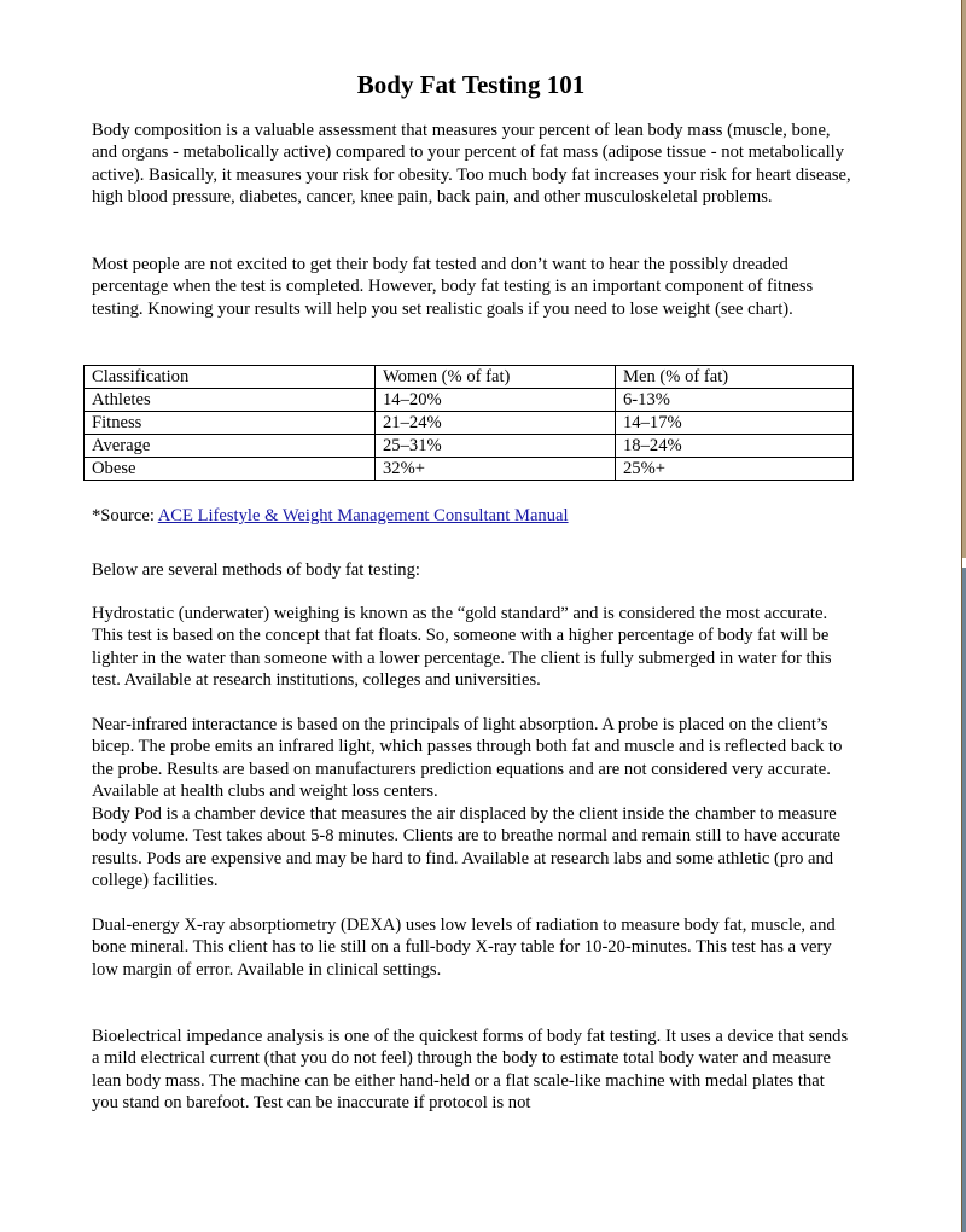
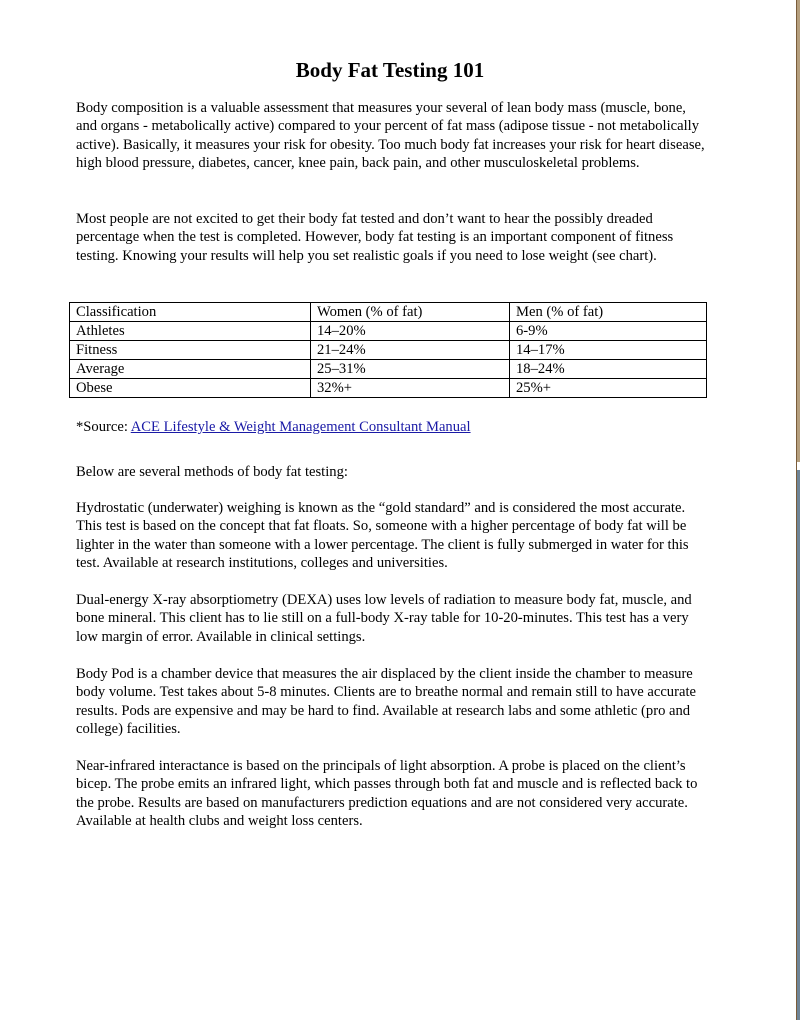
  Body Fat Testing 101
- Body composition is a valuable assessment that measures your percent of lean body mass (muscle, bone, and organs - metabolically active) compared to your percent of fat mass (adipose tissue - not metabolically active). Basically, it measures your risk for obesity. Too much body fat increases your risk for heart disease, high blood pressure, diabetes, cancer, knee pain, back pain, and other musculoskeletal problems.
+ Body composition is a valuable assessment that measures your several of lean body mass (muscle, bone, and organs - metabolically active) compared to your percent of fat mass (adipose tissue - not metabolically active). Basically, it measures your risk for obesity. Too much body fat increases your risk for heart disease, high blood pressure, diabetes, cancer, knee pain, back pain, and other musculoskeletal problems.
  Most people are not excited to get their body fat tested and don’t want to hear the possibly dreaded percentage when the test is completed. However, body fat testing is an important component of fitness testing. Knowing your results will help you set realistic goals if you need to lose weight (see chart).
  Classification	Women (% of fat)	Men (% of fat)
- Athletes	14–20%	6-13%
+ Athletes	14–20%	6-9%
  Fitness	21–24%	14–17%
  Average	25–31%	18–24%
  Obese	32%+	25%+
  *Source: ACE Lifestyle & Weight Management Consultant Manual
  Below are several methods of body fat testing:
  Hydrostatic (underwater) weighing is known as the “gold standard” and is considered the most accurate. This test is based on the concept that fat floats. So, someone with a higher percentage of body fat will be lighter in the water than someone with a lower percentage. The client is fully submerged in water for this test. Available at research institutions, colleges and universities.
- Near-infrared interactance is based on the principals of light absorption. A probe is placed on the client’s bicep. The probe emits an infrared light, which passes through both fat and muscle and is reflected back to the probe. Results are based on manufacturers prediction equations and are not considered very accurate. Available at health clubs and weight loss centers.
+ Dual-energy X-ray absorptiometry (DEXA) uses low levels of radiation to measure body fat, muscle, and bone mineral. This client has to lie still on a full-body X-ray table for 10-20-minutes. This test has a very low margin of error. Available in clinical settings.
  Body Pod is a chamber device that measures the air displaced by the client inside the chamber to measure body volume. Test takes about 5-8 minutes. Clients are to breathe normal and remain still to have accurate results. Pods are expensive and may be hard to find. Available at research labs and some athletic (pro and college) facilities.
- Dual-energy X-ray absorptiometry (DEXA) uses low levels of radiation to measure body fat, muscle, and bone mineral. This client has to lie still on a full-body X-ray table for 10-20-minutes. This test has a very low margin of error. Available in clinical settings.
+ Near-infrared interactance is based on the principals of light absorption. A probe is placed on the client’s bicep. The probe emits an infrared light, which passes through both fat and muscle and is reflected back to the probe. Results are based on manufacturers prediction equations and are not considered very accurate. Available at health clubs and weight loss centers.
- Bioelectrical impedance analysis is one of the quickest forms of body fat testing. It uses a device that sends a mild electrical current (that you do not feel) through the body to estimate total body water and measure lean body mass. The machine can be either hand-held or a flat scale-like machine with medal plates that you stand on barefoot. Test can be inaccurate if protocol is not
